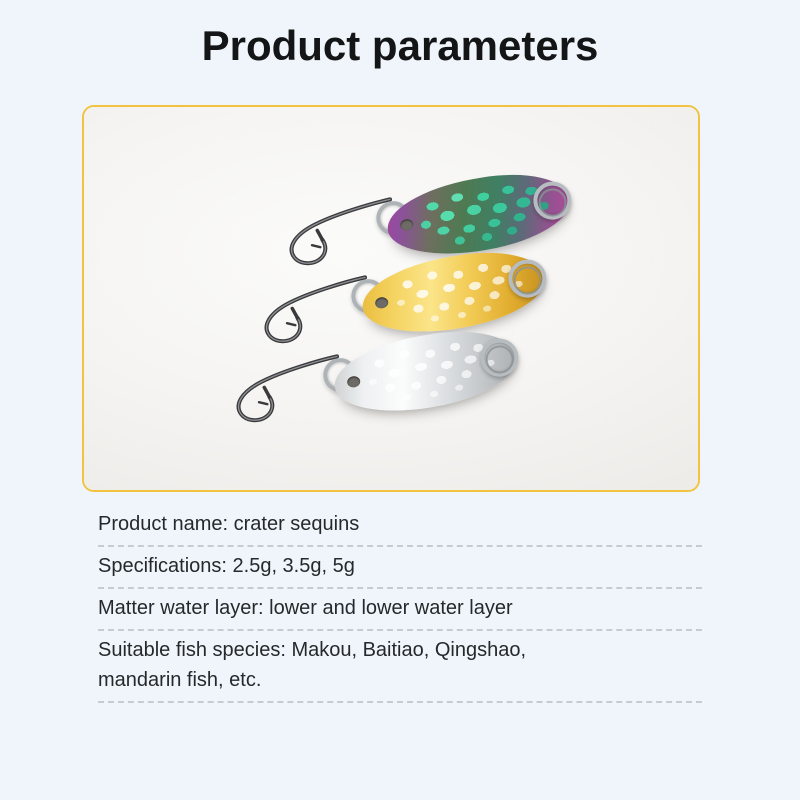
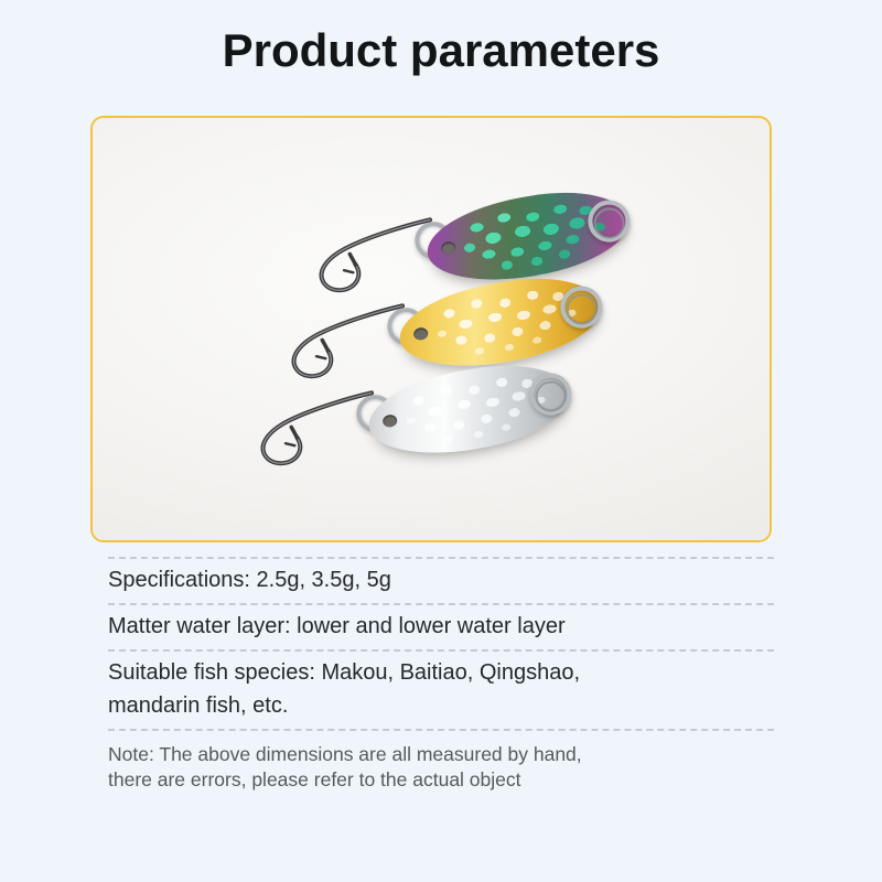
  Product parameters
- Product name: crater sequins
  Specifications: 2.5g, 3.5g, 5g
  Matter water layer: lower and lower water layer
  Suitable fish species: Makou, Baitiao, Qingshao,
  mandarin fish, etc.
+ Note: The above dimensions are all measured by hand,
+ there are errors, please refer to the actual object
